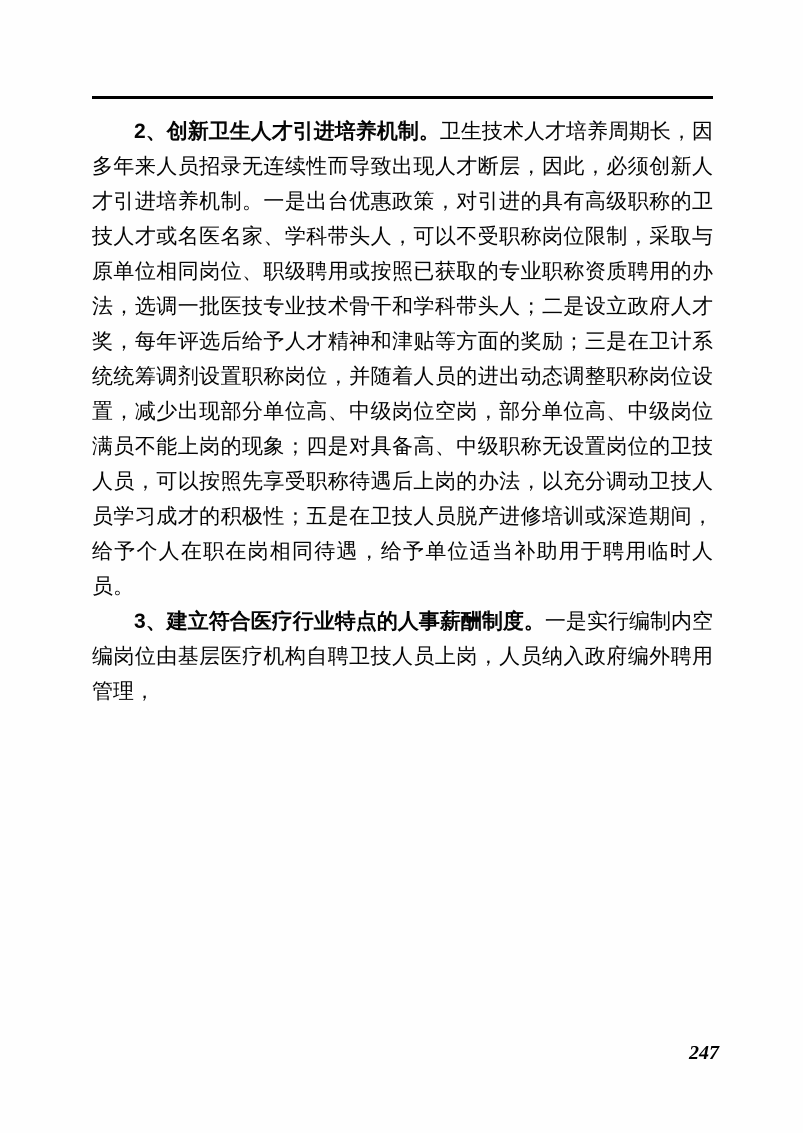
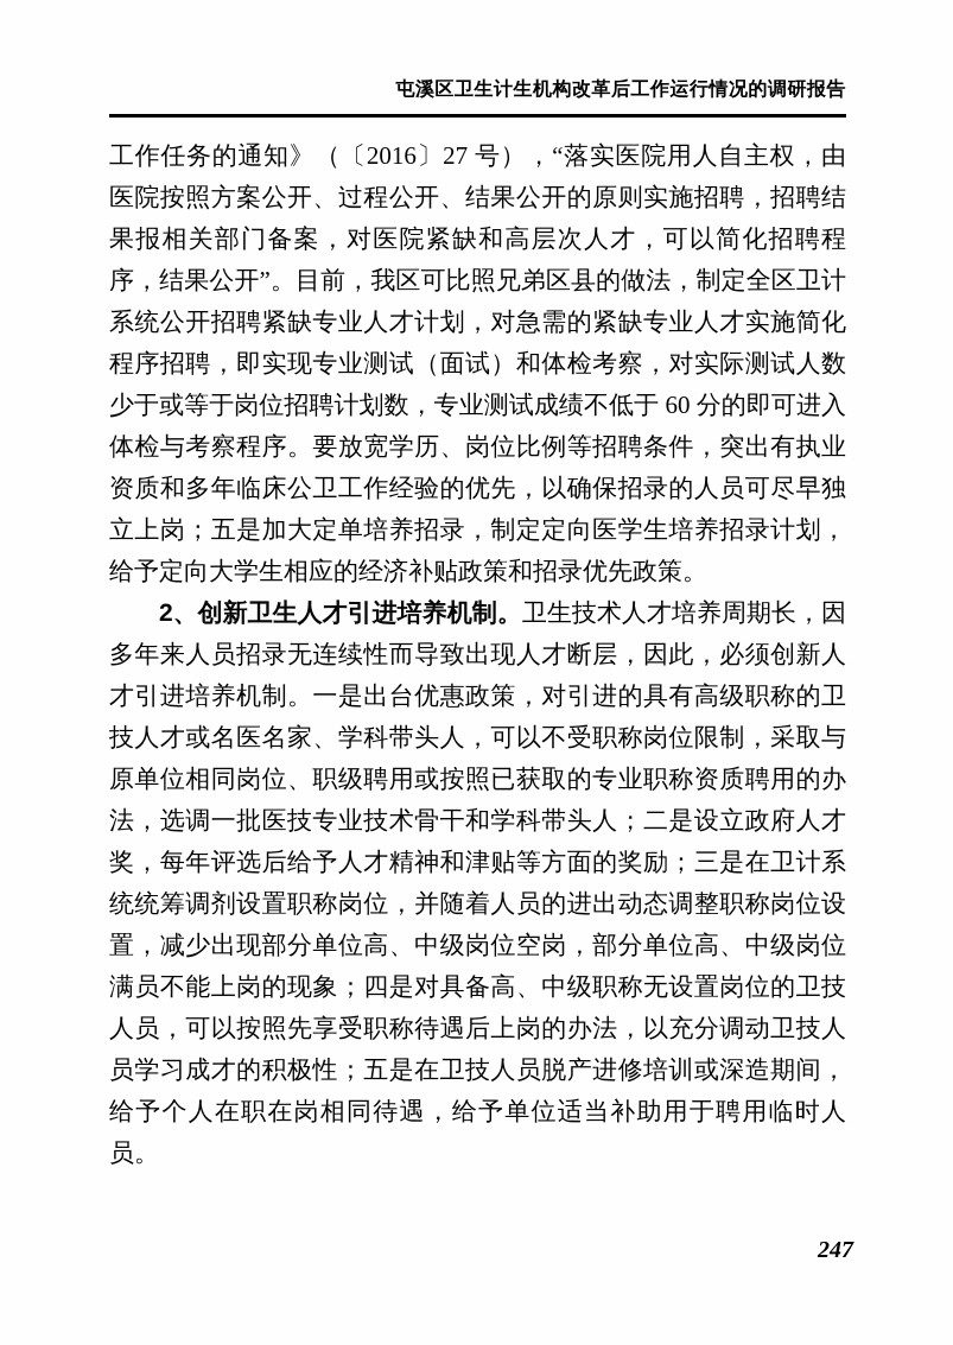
+ 屯溪区卫生计生机构改革后工作运行情况的调研报告
+ 工作任务的通知》（〔2016〕27 号），“落实医院用人自主权，由医院按照方案公开、过程公开、结果公开的原则实施招聘，招聘结果报相关部门备案，对医院紧缺和高层次人才，可以简化招聘程序，结果公开”。目前，我区可比照兄弟区县的做法，制定全区卫计系统公开招聘紧缺专业人才计划，对急需的紧缺专业人才实施简化程序招聘，即实现专业测试（面试）和体检考察，对实际测试人数少于或等于岗位招聘计划数，专业测试成绩不低于 60 分的即可进入体检与考察程序。要放宽学历、岗位比例等招聘条件，突出有执业资质和多年临床公卫工作经验的优先，以确保招录的人员可尽早独立上岗；五是加大定单培养招录，制定定向医学生培养招录计划，给予定向大学生相应的经济补贴政策和招录优先政策。
  2、创新卫生人才引进培养机制。卫生技术人才培养周期长，因多年来人员招录无连续性而导致出现人才断层，因此，必须创新人才引进培养机制。一是出台优惠政策，对引进的具有高级职称的卫技人才或名医名家、学科带头人，可以不受职称岗位限制，采取与原单位相同岗位、职级聘用或按照已获取的专业职称资质聘用的办法，选调一批医技专业技术骨干和学科带头人；二是设立政府人才奖，每年评选后给予人才精神和津贴等方面的奖励；三是在卫计系统统筹调剂设置职称岗位，并随着人员的进出动态调整职称岗位设置，减少出现部分单位高、中级岗位空岗，部分单位高、中级岗位满员不能上岗的现象；四是对具备高、中级职称无设置岗位的卫技人员，可以按照先享受职称待遇后上岗的办法，以充分调动卫技人员学习成才的积极性；五是在卫技人员脱产进修培训或深造期间，给予个人在职在岗相同待遇，给予单位适当补助用于聘用临时人员。
- 3、建立符合医疗行业特点的人事薪酬制度。一是实行编制内空编岗位由基层医疗机构自聘卫技人员上岗，人员纳入政府编外聘用管理，
  247
